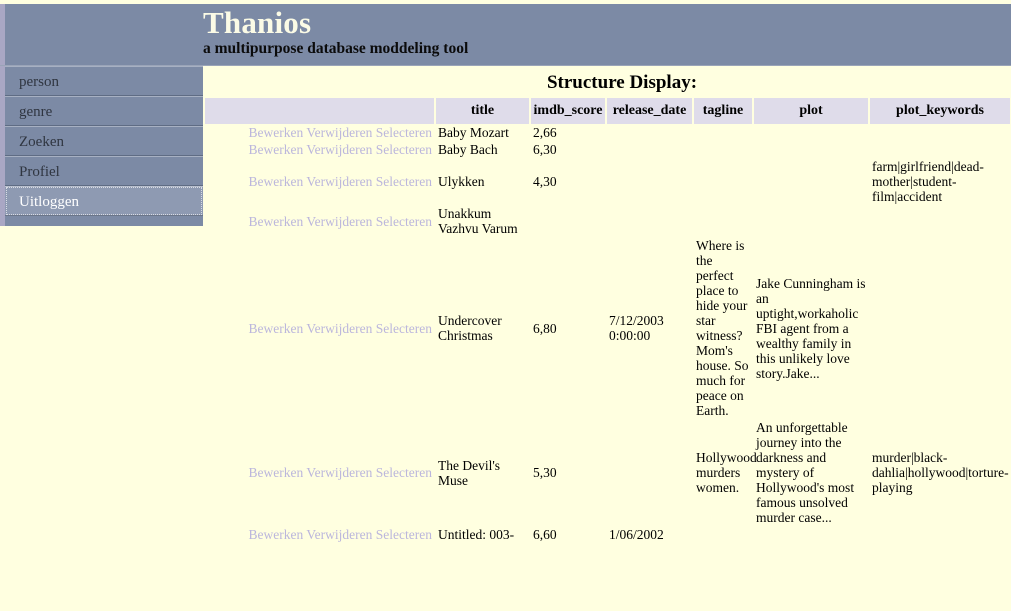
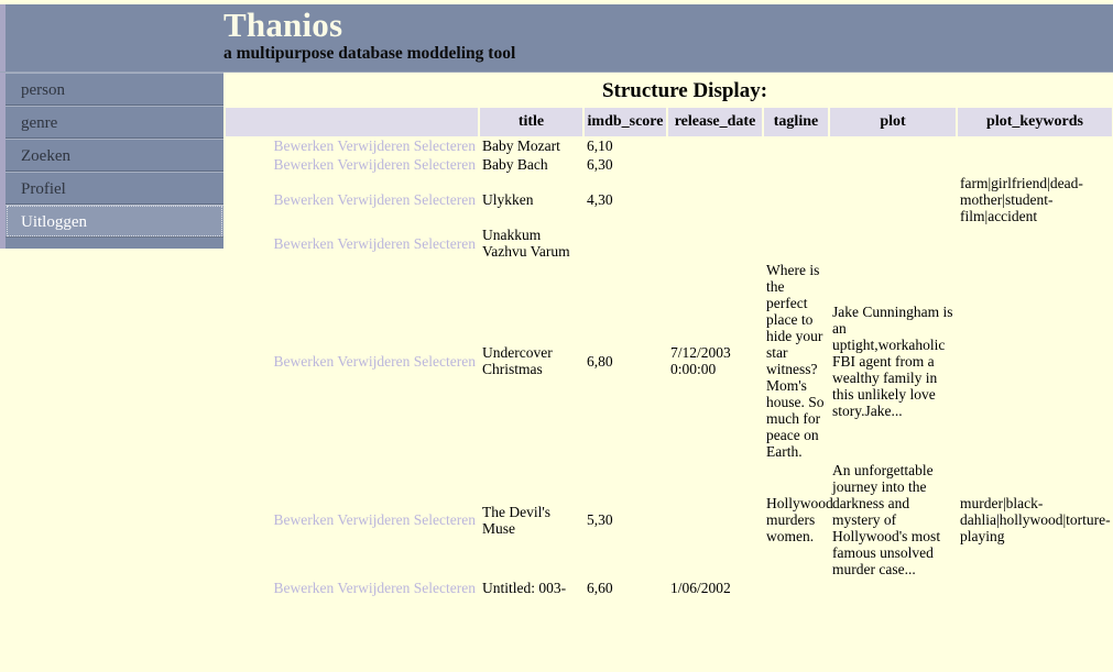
  Thanios
  a multipurpose database moddeling tool
  person
  genre
  Zoeken
  Profiel
  Uitloggen
  Structure Display:
  	title	imdb_score	release_date	tagline	plot	plot_keywords
- Bewerken Verwijderen Selecteren	Baby Mozart	2,66
+ Bewerken Verwijderen Selecteren	Baby Mozart	6,10
  Bewerken Verwijderen Selecteren	Baby Bach	6,30
  Bewerken Verwijderen Selecteren	Ulykken	4,30				farm|girlfriend|dead-mother|student-film|accident
  Bewerken Verwijderen Selecteren	Unakkum Vazhvu Varum
  Bewerken Verwijderen Selecteren	Undercover Christmas	6,80	7/12/2003 0:00:00	Where is the perfect place to hide your star witness? Mom's house. So much for peace on Earth.	Jake Cunningham is an uptight,workaholic FBI agent from a wealthy family in this unlikely love story.Jake...
  Bewerken Verwijderen Selecteren	The Devil's Muse	5,30		Hollywood murders women.	An unforgettable journey into the darkness and mystery of Hollywood's most famous unsolved murder case...	murder|black-dahlia|hollywood|torture-playing
  Bewerken Verwijderen Selecteren	Untitled: 003-	6,60	1/06/2002
